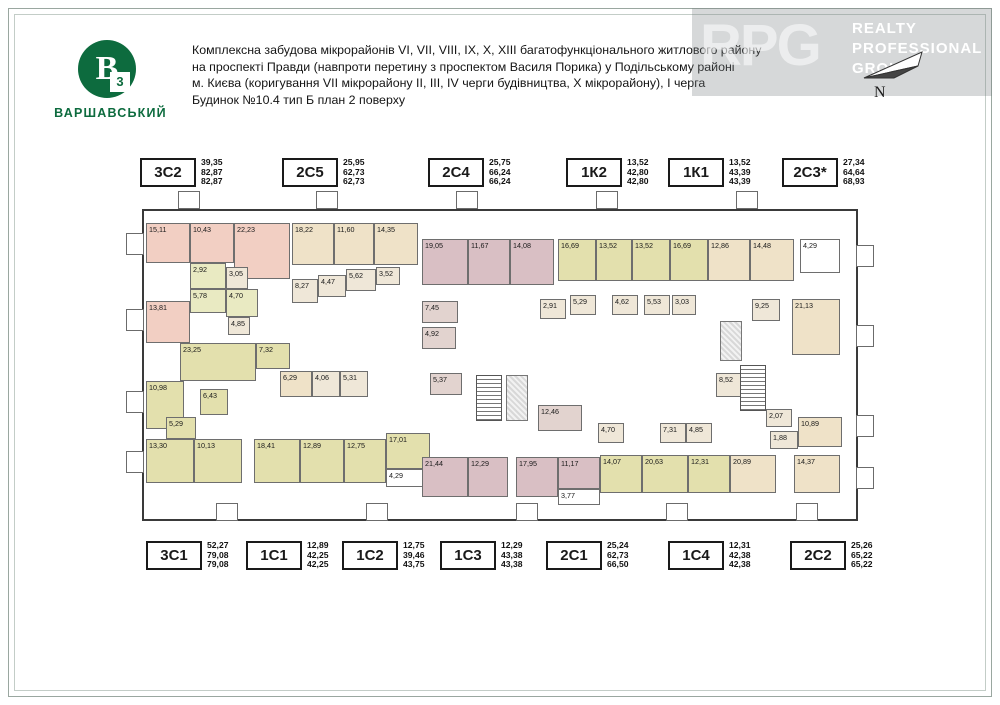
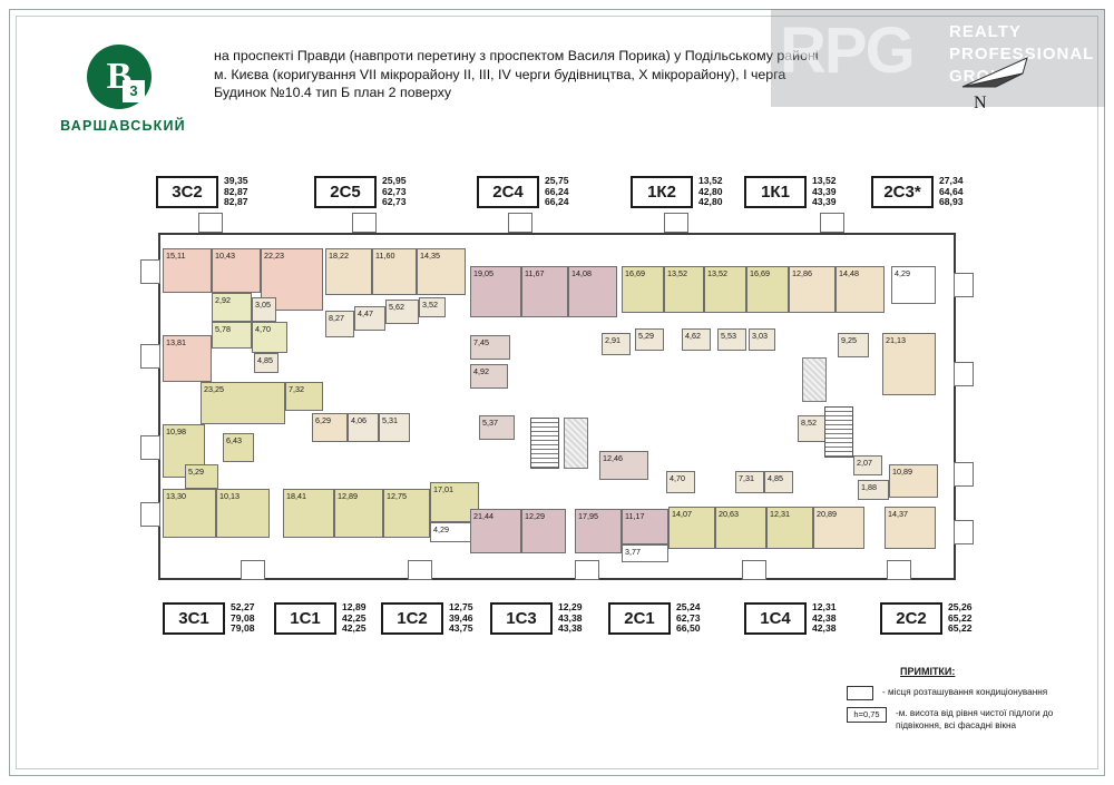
  B
  3
  ВАРШАВСЬКИЙ
- Комплексна забудова мікрорайонів VI, VII, VIII, IX, X, XIII багатофункціонального житлового району
  на проспекті Правди (навпроти перетину з проспектом Василя Порика) у Подільському районі
  м. Києва (коригування VII мікрорайону II, III, IV черги будівництва, X мікрорайону), I черга
  Будинок №10.4 тип Б план 2 поверху
  RPG
  REALTY
  PROFESSIONAL
  N
  3С2
  39,35
  82,87
  82,87
  2С5
  25,95
  62,73
  62,73
  2С4
  25,75
  66,24
  66,24
  1К2
  13,52
  42,80
  42,80
  1К1
  13,52
  43,39
  43,39
  2С3*
  27,34
  64,64
  68,93
  3С1
  52,27
  79,08
  79,08
  1С1
  12,89
  42,25
  42,25
  1С2
  12,75
  39,46
  43,75
  1С3
  12,29
  43,38
  43,38
  2С1
  25,24
  62,73
  66,50
  1С4
  12,31
  42,38
  42,38
  2С2
  25,26
  65,22
  65,22
  15,11
  10,43
  22,23
  2,92
  5,78
  13,81
  4,70
  23,25
  7,32
  10,98
  6,43
  5,29
  13,30
  10,13
  3,05
  4,85
  18,22
  11,60
  14,35
  8,27
  4,47
  5,62
  6,29
  4,06
  5,31
  18,41
  12,89
  12,75
  17,01
  4,29
  3,52
  19,05
  11,67
  14,08
  7,45
  4,92
  5,37
  21,44
  12,29
  17,95
  12,46
  11,17
  3,77
  16,69
  13,52
  13,52
  16,69
  2,91
  5,29
  4,62
  5,53
  3,03
  14,07
  20,63
  12,31
  4,70
  7,31
  4,85
  12,86
  14,48
  4,29
  9,25
  21,13
  8,52
  2,07
  10,89
  1,88
  20,89
  14,37
+ ПРИМІТКИ:
+ - місця розташування кондиціонування
+ h=0,75
+ -м. висота від рівня чистої підлоги до
+ підвіконня, всі фасадні вікна
